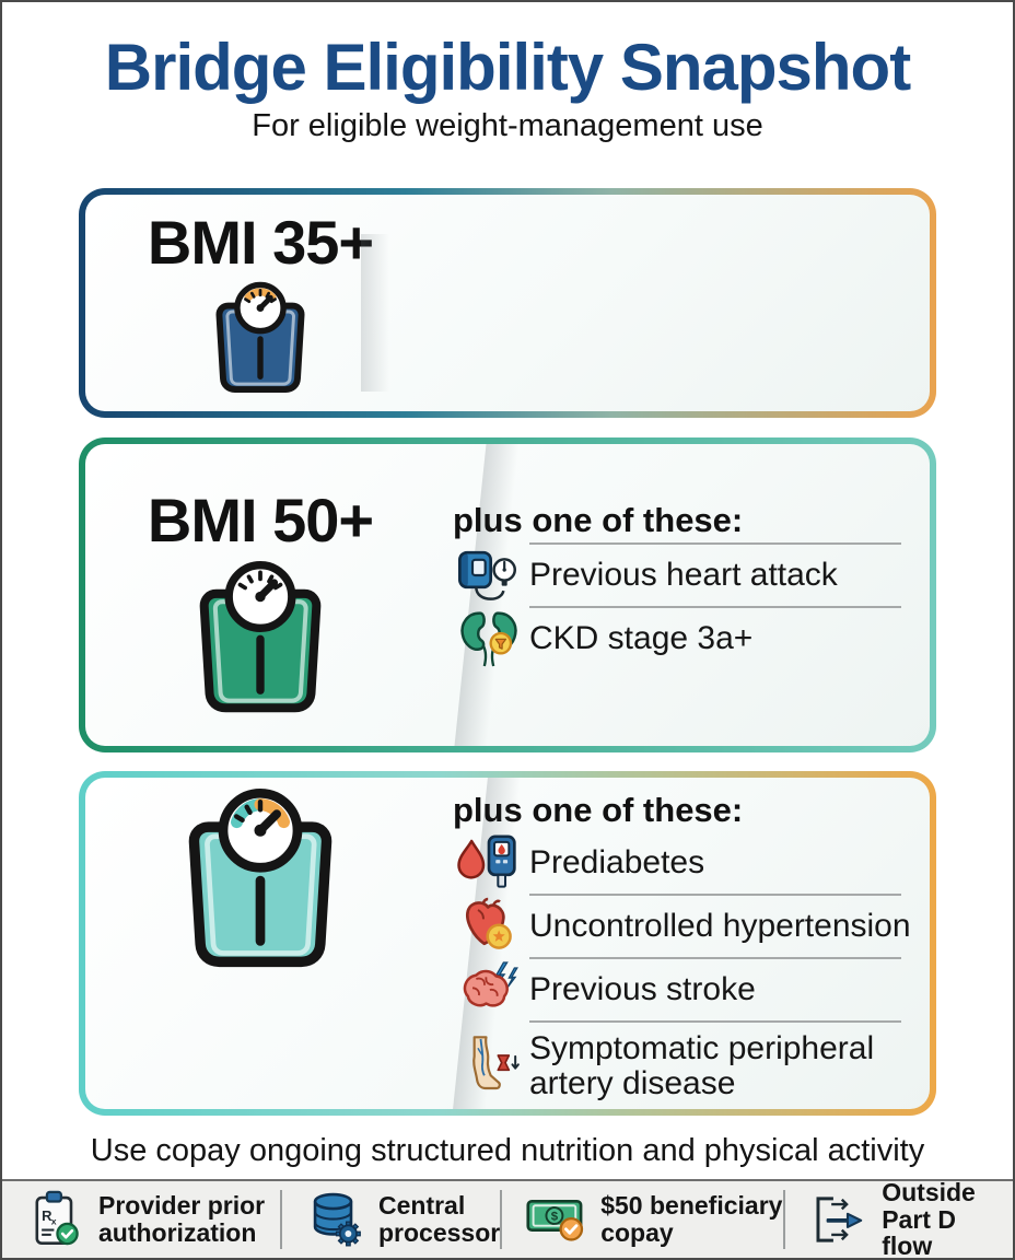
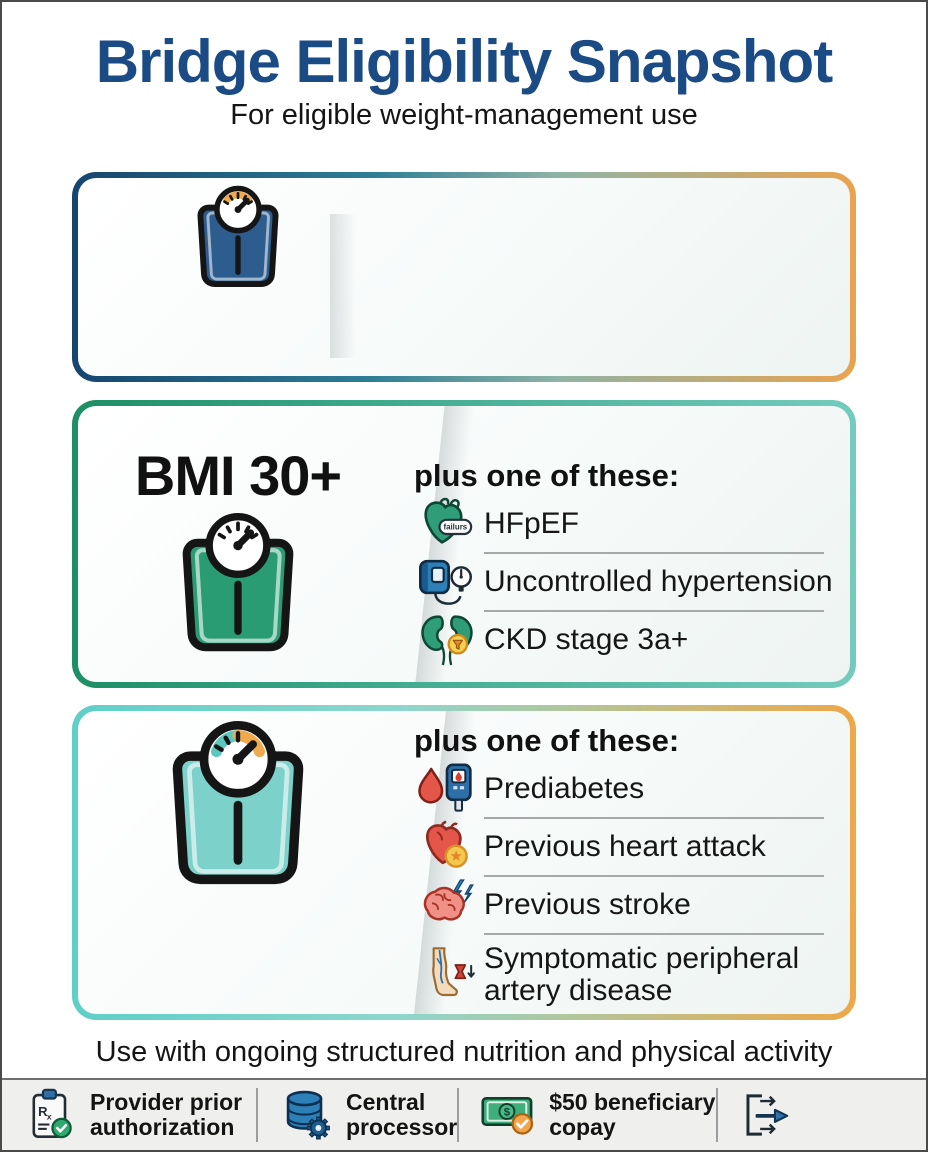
  Bridge Eligibility Snapshot
  For eligible weight-management use
- BMI 35+
- BMI 50+
+ BMI 30+
  plus one of these:
+ failurs
+ HFpEF
- Previous heart attack
+ Uncontrolled hypertension
  CKD stage 3a+
  plus one of these:
  Prediabetes
- Uncontrolled hypertension
+ Previous heart attack
  Previous stroke
  Symptomatic peripheral artery disease
- Use copay ongoing structured nutrition and physical activity
+ Use with ongoing structured nutrition and physical activity
  R
  x
  Provider prior
  authorization
  Central
  processor
  $
  $50 beneficiary
  copay
- Outside
- Part D flow
